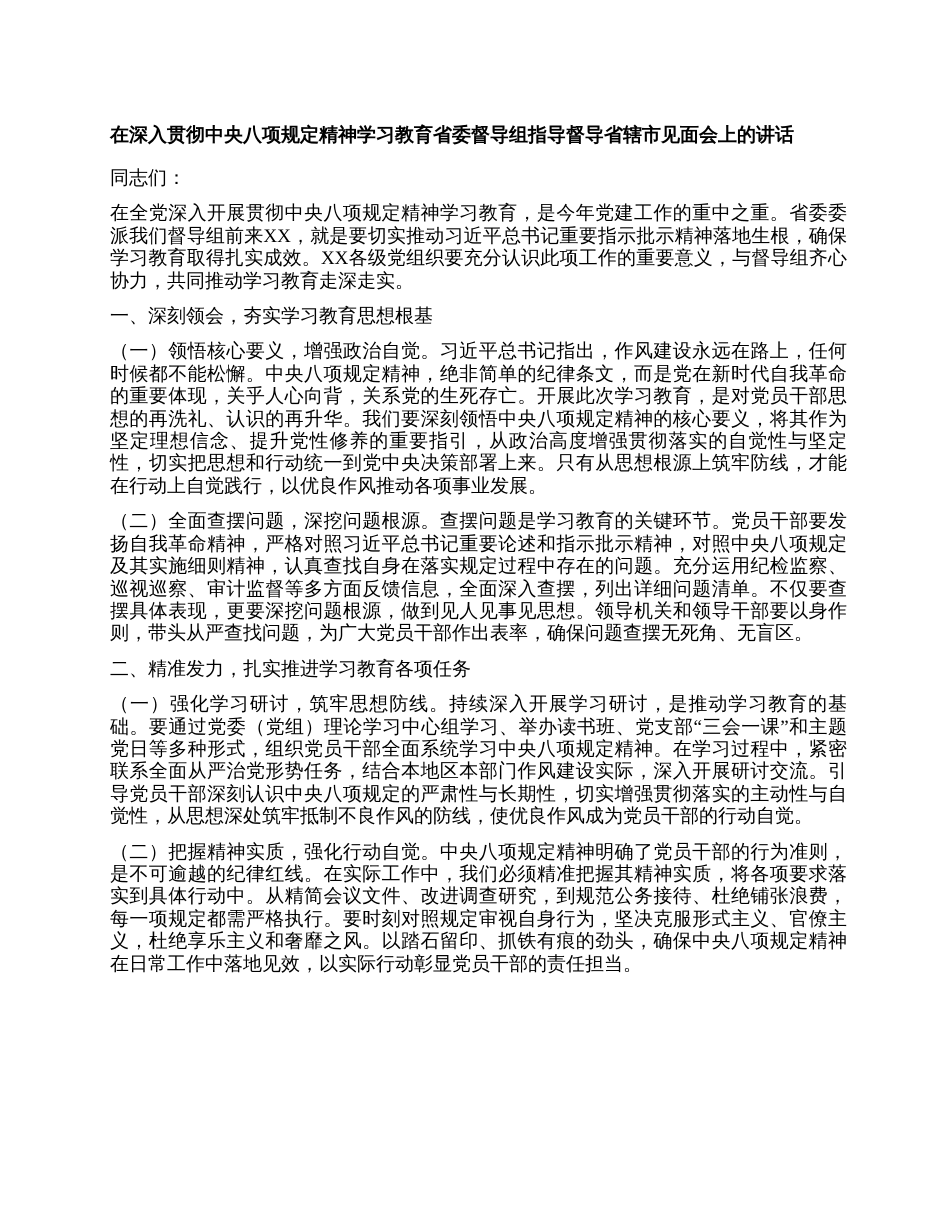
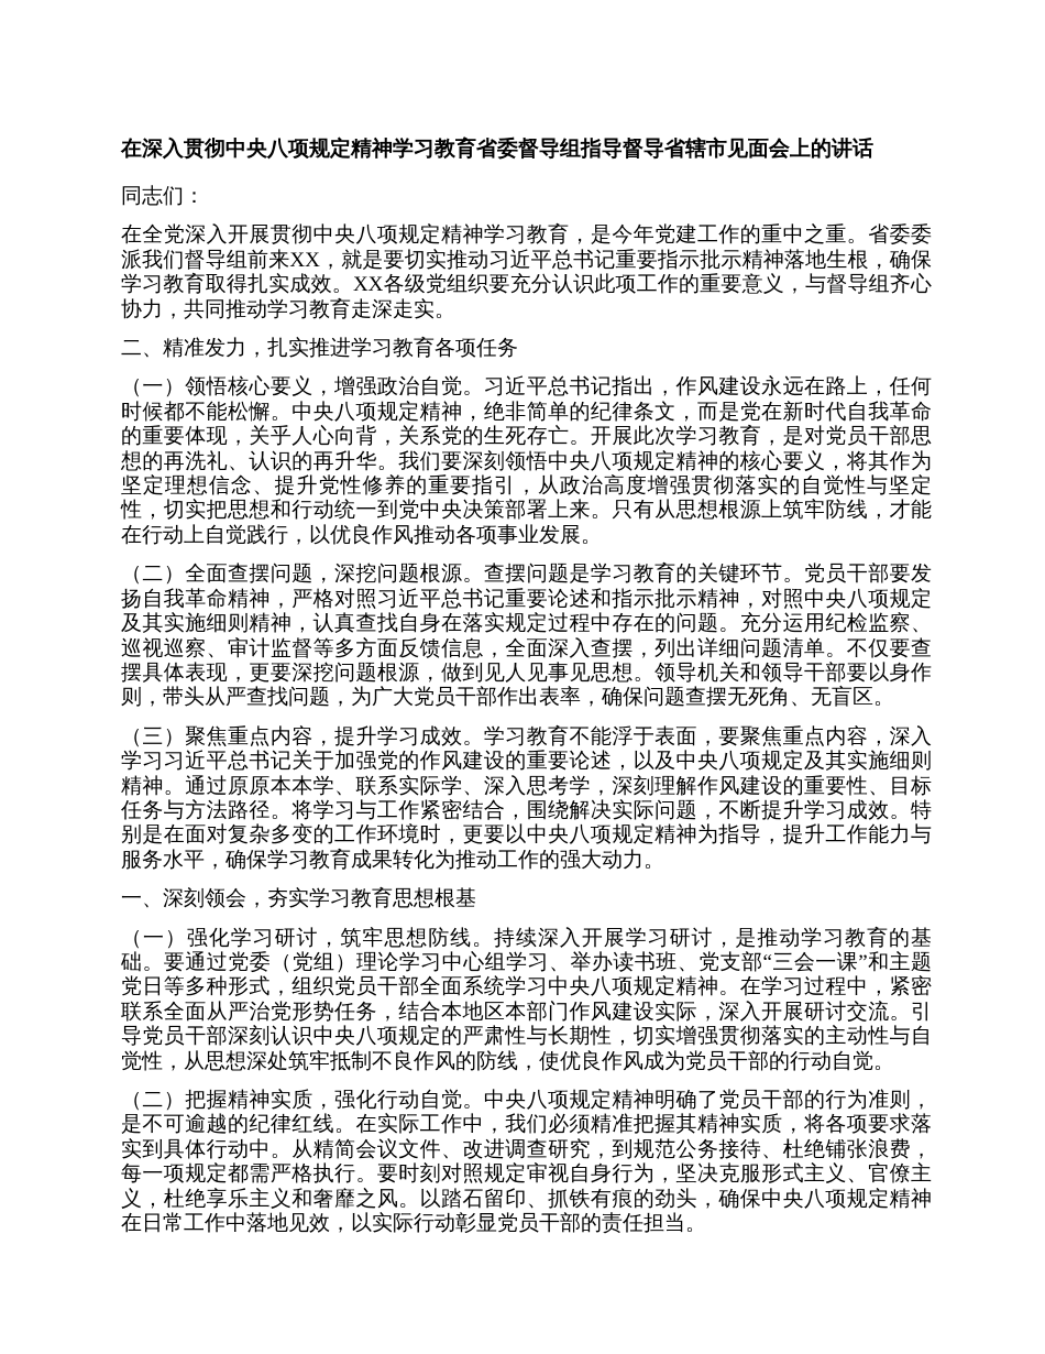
  在深入贯彻中央八项规定精神学习教育省委督导组指导督导省辖市见面会上的讲话
  同志们：
  在全党深入开展贯彻中央八项规定精神学习教育，是今年党建工作的重中之重。省委委派我们督导组前来XX，就是要切实推动习近平总书记重要指示批示精神落地生根，确保学习教育取得扎实成效。XX各级党组织要充分认识此项工作的重要意义，与督导组齐心协力，共同推动学习教育走深走实。
- 一、深刻领会，夯实学习教育思想根基
+ 二、精准发力，扎实推进学习教育各项任务
  （一）领悟核心要义，增强政治自觉。习近平总书记指出，作风建设永远在路上，任何时候都不能松懈。中央八项规定精神，绝非简单的纪律条文，而是党在新时代自我革命的重要体现，关乎人心向背，关系党的生死存亡。开展此次学习教育，是对党员干部思想的再洗礼、认识的再升华。我们要深刻领悟中央八项规定精神的核心要义，将其作为坚定理想信念、提升党性修养的重要指引，从政治高度增强贯彻落实的自觉性与坚定性，切实把思想和行动统一到党中央决策部署上来。只有从思想根源上筑牢防线，才能在行动上自觉践行，以优良作风推动各项事业发展。
  （二）全面查摆问题，深挖问题根源。查摆问题是学习教育的关键环节。党员干部要发扬自我革命精神，严格对照习近平总书记重要论述和指示批示精神，对照中央八项规定及其实施细则精神，认真查找自身在落实规定过程中存在的问题。充分运用纪检监察、巡视巡察、审计监督等多方面反馈信息，全面深入查摆，列出详细问题清单。不仅要查摆具体表现，更要深挖问题根源，做到见人见事见思想。领导机关和领导干部要以身作则，带头从严查找问题，为广大党员干部作出表率，确保问题查摆无死角、无盲区。
+ （三）聚焦重点内容，提升学习成效。学习教育不能浮于表面，要聚焦重点内容，深入学习习近平总书记关于加强党的作风建设的重要论述，以及中央八项规定及其实施细则精神。通过原原本本学、联系实际学、深入思考学，深刻理解作风建设的重要性、目标任务与方法路径。将学习与工作紧密结合，围绕解决实际问题，不断提升学习成效。特别是在面对复杂多变的工作环境时，更要以中央八项规定精神为指导，提升工作能力与服务水平，确保学习教育成果转化为推动工作的强大动力。
- 二、精准发力，扎实推进学习教育各项任务
+ 一、深刻领会，夯实学习教育思想根基
  （一）强化学习研讨，筑牢思想防线。持续深入开展学习研讨，是推动学习教育的基础。要通过党委（党组）理论学习中心组学习、举办读书班、党支部“三会一课”和主题党日等多种形式，组织党员干部全面系统学习中央八项规定精神。在学习过程中，紧密联系全面从严治党形势任务，结合本地区本部门作风建设实际，深入开展研讨交流。引导党员干部深刻认识中央八项规定的严肃性与长期性，切实增强贯彻落实的主动性与自觉性，从思想深处筑牢抵制不良作风的防线，使优良作风成为党员干部的行动自觉。
  （二）把握精神实质，强化行动自觉。中央八项规定精神明确了党员干部的行为准则，是不可逾越的纪律红线。在实际工作中，我们必须精准把握其精神实质，将各项要求落实到具体行动中。从精简会议文件、改进调查研究，到规范公务接待、杜绝铺张浪费，每一项规定都需严格执行。要时刻对照规定审视自身行为，坚决克服形式主义、官僚主义，杜绝享乐主义和奢靡之风。以踏石留印、抓铁有痕的劲头，确保中央八项规定精神在日常工作中落地见效，以实际行动彰显党员干部的责任担当。
